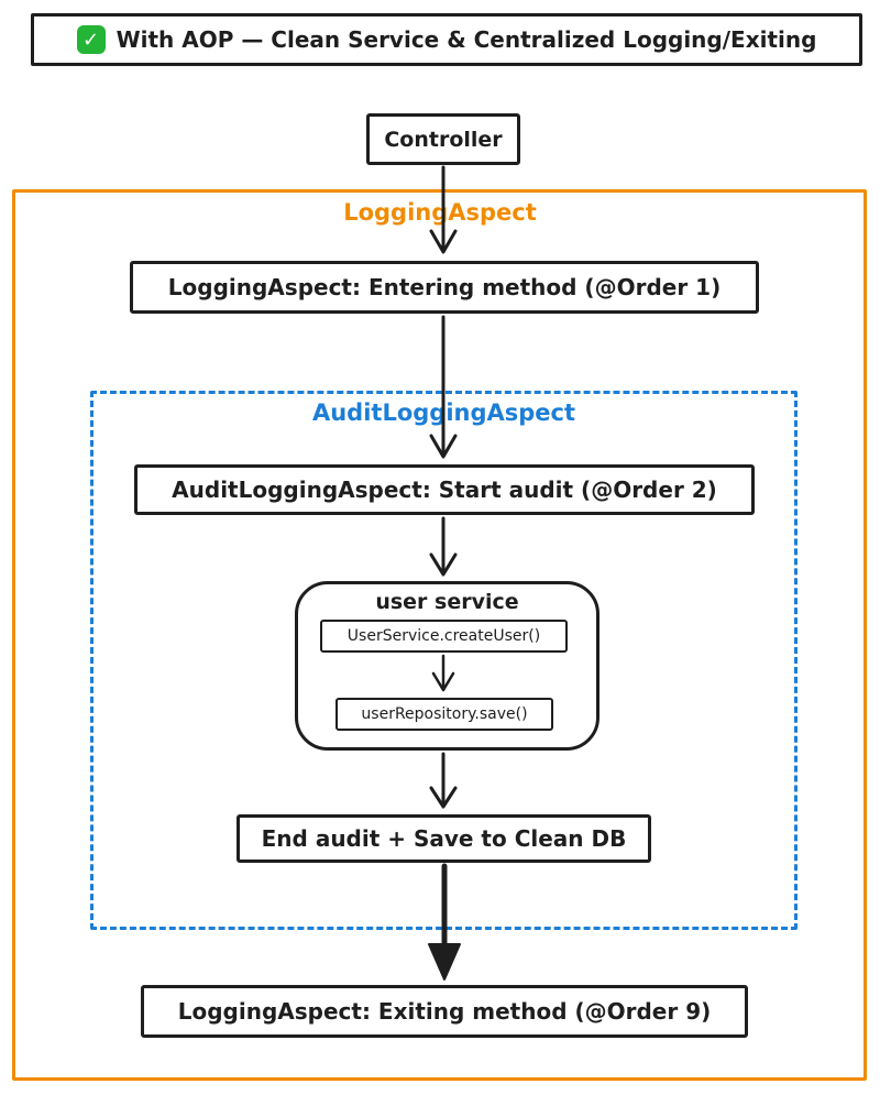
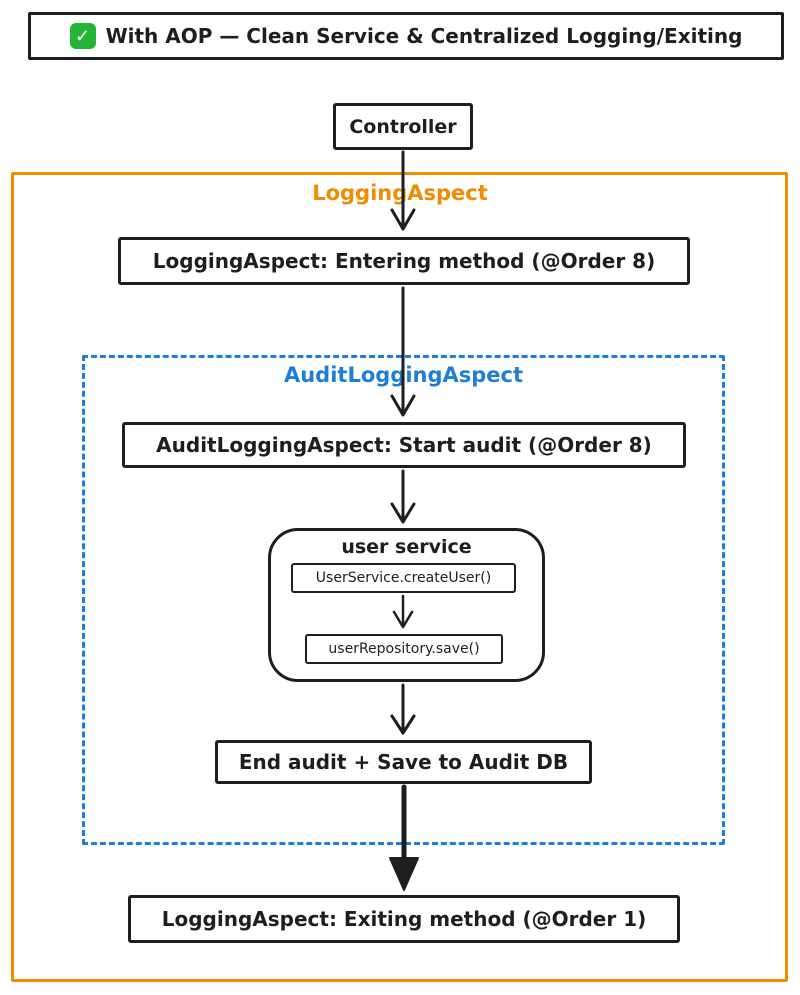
  ✓
  With AOP — Clean Service & Centralized Logging/Exiting
  Controller
  LoggingAspect
- LoggingAspect: Entering method (@Order 1)
+ LoggingAspect: Entering method (@Order 8)
  AuditLoggingAspect
- AuditLoggingAspect: Start audit (@Order 2)
+ AuditLoggingAspect: Start audit (@Order 8)
  user service
  UserService.createUser()
  userRepository.save()
- End audit + Save to Clean DB
+ End audit + Save to Audit DB
- LoggingAspect: Exiting method (@Order 9)
+ LoggingAspect: Exiting method (@Order 1)
